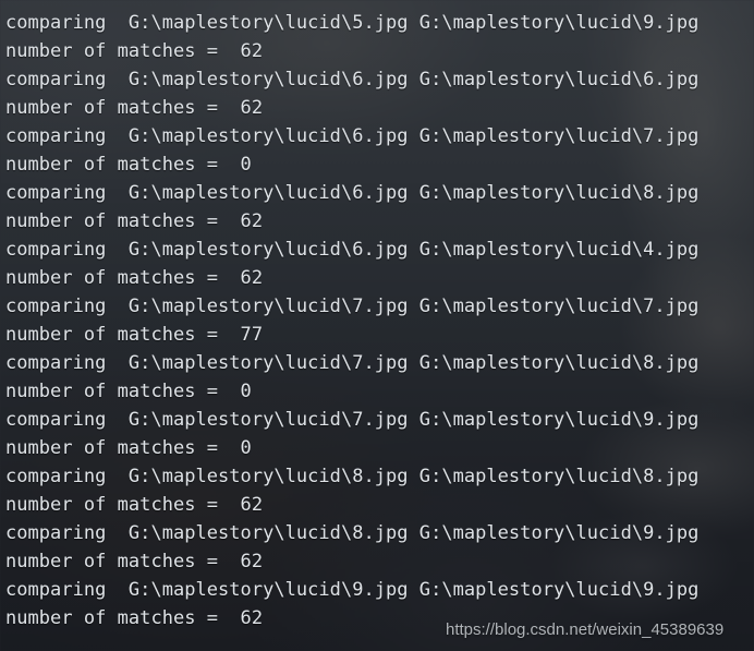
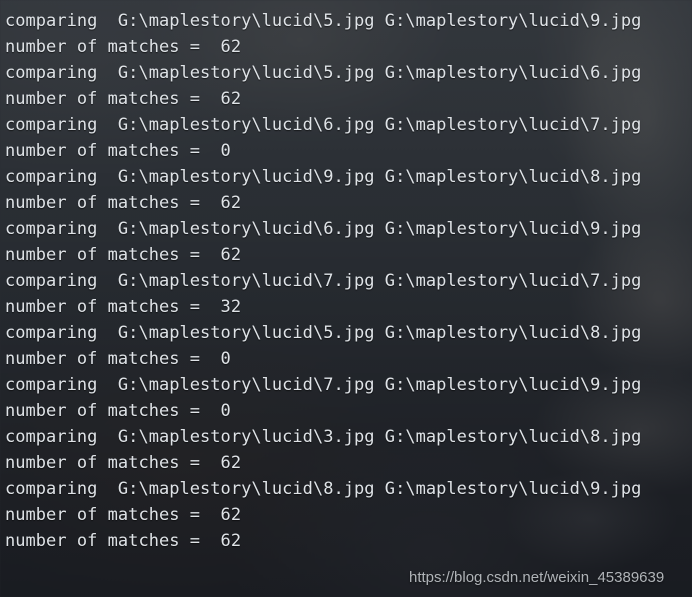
  comparing G:\maplestory\lucid\5.jpg G:\maplestory\lucid\9.jpg
  number of matches = 62
- comparing G:\maplestory\lucid\6.jpg G:\maplestory\lucid\6.jpg
+ comparing G:\maplestory\lucid\5.jpg G:\maplestory\lucid\6.jpg
  number of matches = 62
  comparing G:\maplestory\lucid\6.jpg G:\maplestory\lucid\7.jpg
  number of matches = 0
- comparing G:\maplestory\lucid\6.jpg G:\maplestory\lucid\8.jpg
+ comparing G:\maplestory\lucid\9.jpg G:\maplestory\lucid\8.jpg
  number of matches = 62
- comparing G:\maplestory\lucid\6.jpg G:\maplestory\lucid\4.jpg
+ comparing G:\maplestory\lucid\6.jpg G:\maplestory\lucid\9.jpg
  number of matches = 62
  comparing G:\maplestory\lucid\7.jpg G:\maplestory\lucid\7.jpg
- number of matches = 77
+ number of matches = 32
- comparing G:\maplestory\lucid\7.jpg G:\maplestory\lucid\8.jpg
+ comparing G:\maplestory\lucid\5.jpg G:\maplestory\lucid\8.jpg
  number of matches = 0
  comparing G:\maplestory\lucid\7.jpg G:\maplestory\lucid\9.jpg
  number of matches = 0
- comparing G:\maplestory\lucid\8.jpg G:\maplestory\lucid\8.jpg
+ comparing G:\maplestory\lucid\3.jpg G:\maplestory\lucid\8.jpg
  number of matches = 62
  comparing G:\maplestory\lucid\8.jpg G:\maplestory\lucid\9.jpg
  number of matches = 62
- comparing G:\maplestory\lucid\9.jpg G:\maplestory\lucid\9.jpg
  number of matches = 62
  https://blog.csdn.net/weixin_45389639
